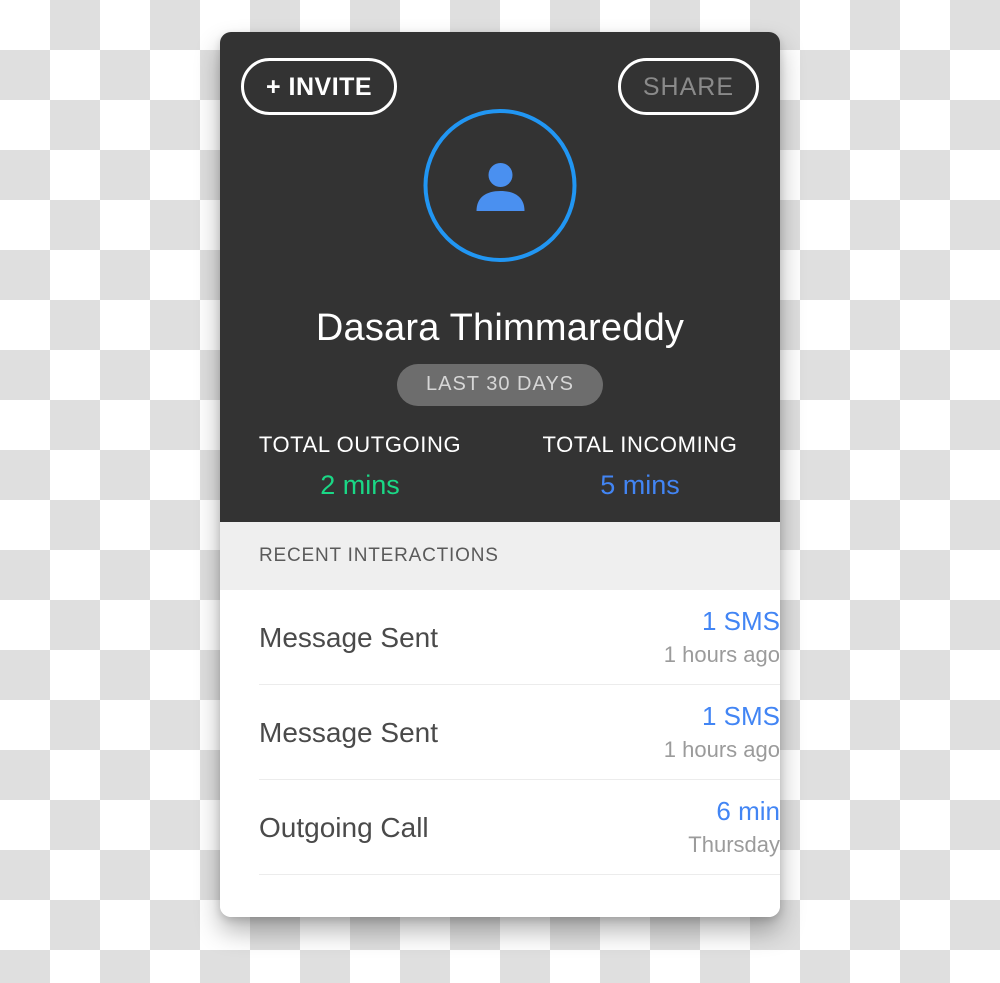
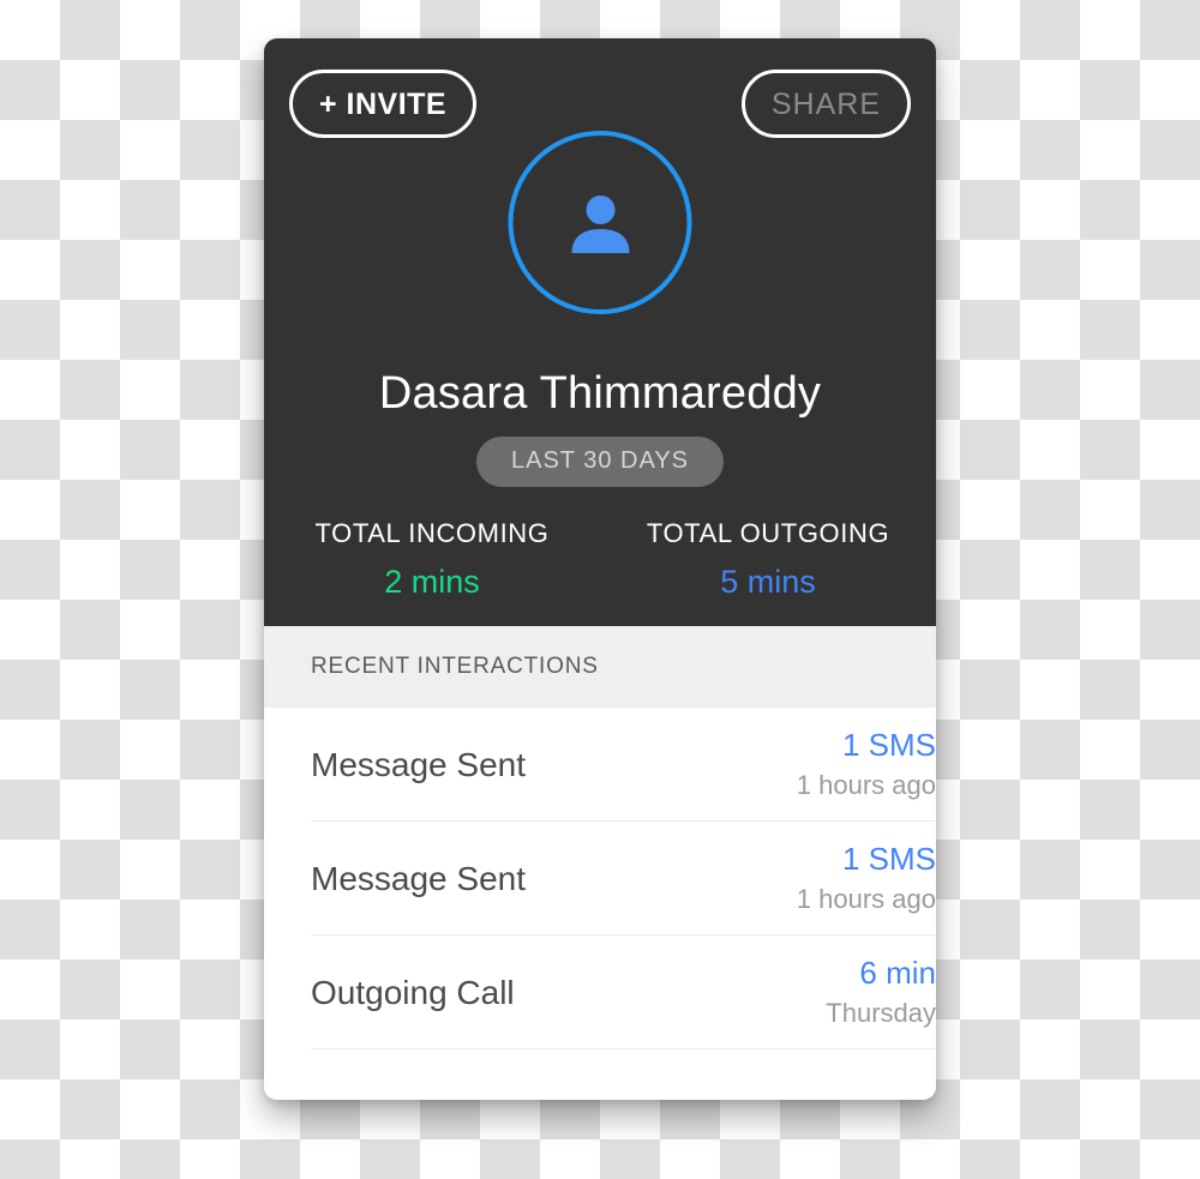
  + INVITE
  SHARE
  Dasara Thimmareddy
  LAST 30 DAYS
- TOTAL OUTGOING
+ TOTAL INCOMING
  2 mins
- TOTAL INCOMING
+ TOTAL OUTGOING
  5 mins
  RECENT INTERACTIONS
  Message Sent
  1 SMS
  1 hours ago
  Message Sent
  1 SMS
  1 hours ago
  Outgoing Call
  6 min
  Thursday
